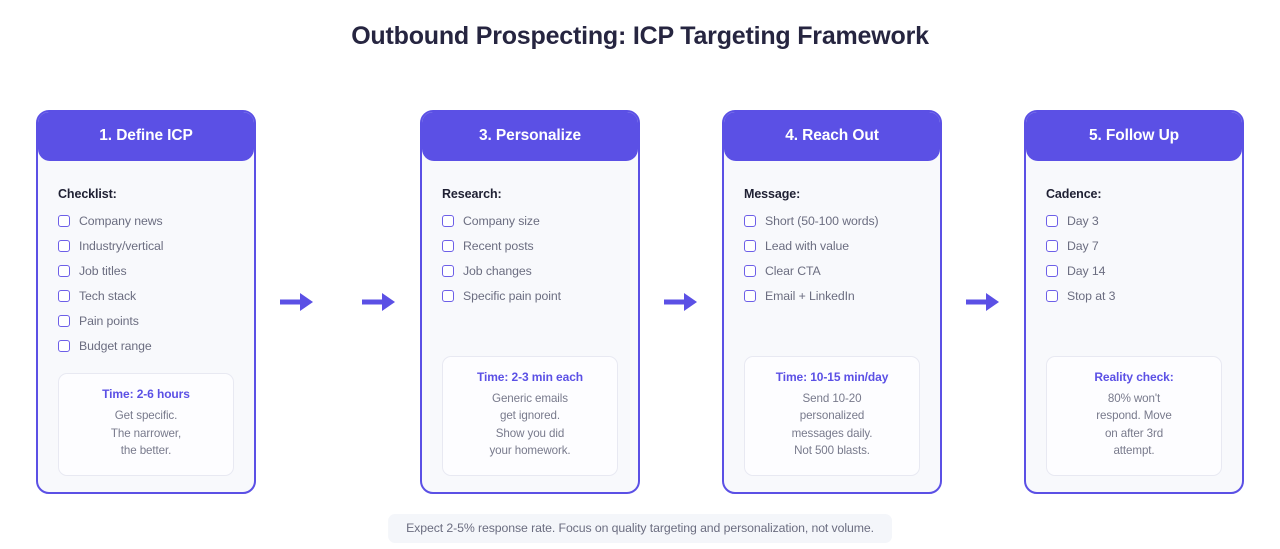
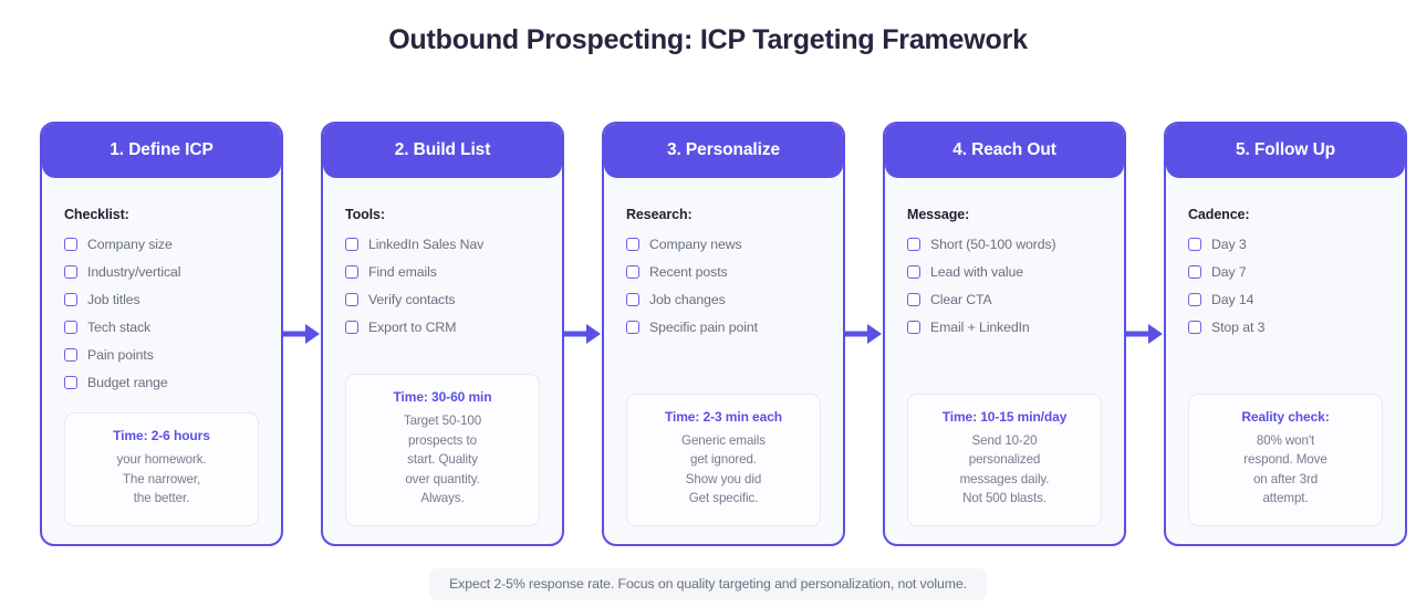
  Outbound Prospecting: ICP Targeting Framework
  1. Define ICP
  Checklist:
- Company news
+ Company size
  Industry/vertical
  Job titles
  Tech stack
  Pain points
  Budget range
  Time: 2-6 hours
- Get specific.
+ your homework.
  The narrower,
  the better.
+ 2. Build List
+ Tools:
+ LinkedIn Sales Nav
+ Find emails
+ Verify contacts
+ Export to CRM
+ Time: 30-60 min
+ Target 50-100
+ prospects to
+ start. Quality
+ over quantity.
+ Always.
  3. Personalize
  Research:
- Company size
+ Company news
  Recent posts
  Job changes
  Specific pain point
  Time: 2-3 min each
  Generic emails
  get ignored.
  Show you did
- your homework.
+ Get specific.
  4. Reach Out
  Message:
  Short (50-100 words)
  Lead with value
  Clear CTA
  Email + LinkedIn
  Time: 10-15 min/day
  Send 10-20
  personalized
  messages daily.
  Not 500 blasts.
  5. Follow Up
  Cadence:
  Day 3
  Day 7
  Day 14
  Stop at 3
  Reality check:
  80% won't
  respond. Move
  on after 3rd
  attempt.
  Expect 2-5% response rate. Focus on quality targeting and personalization, not volume.
